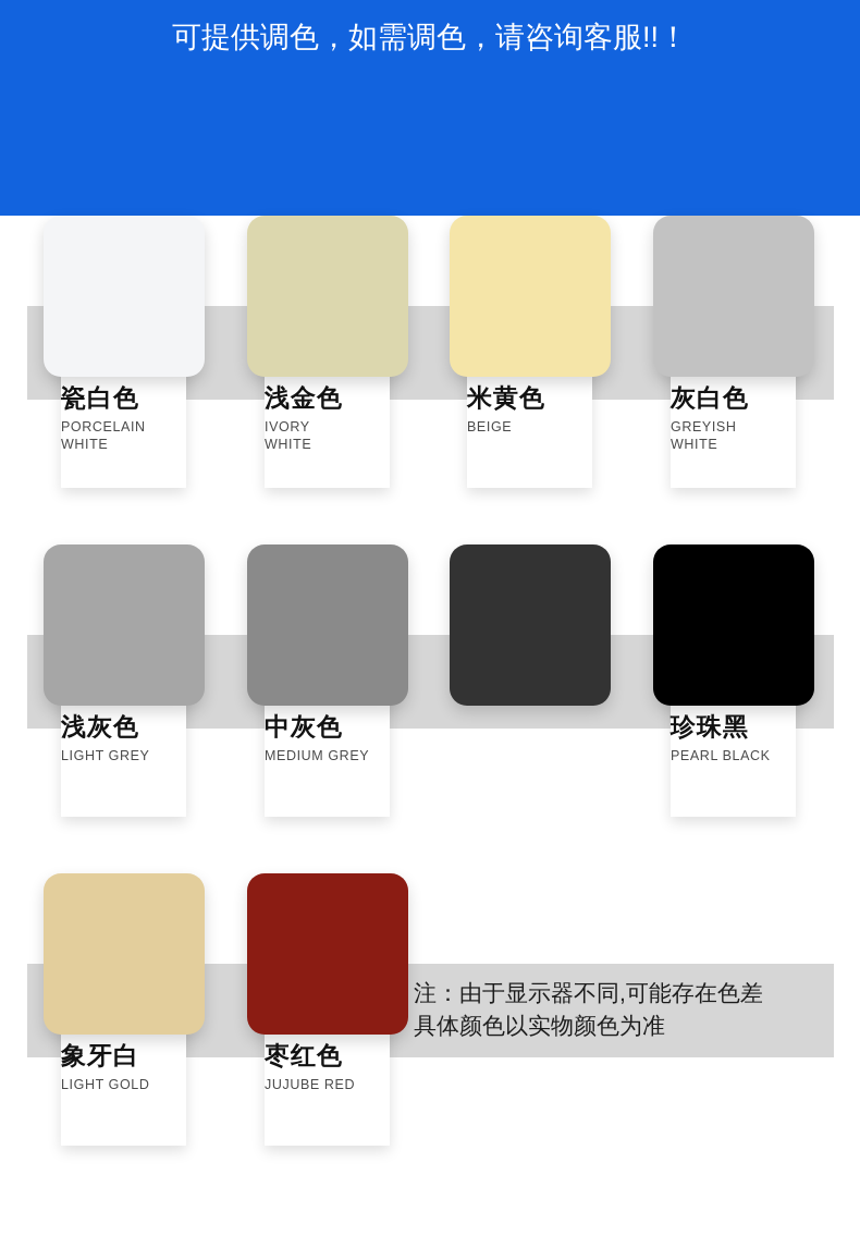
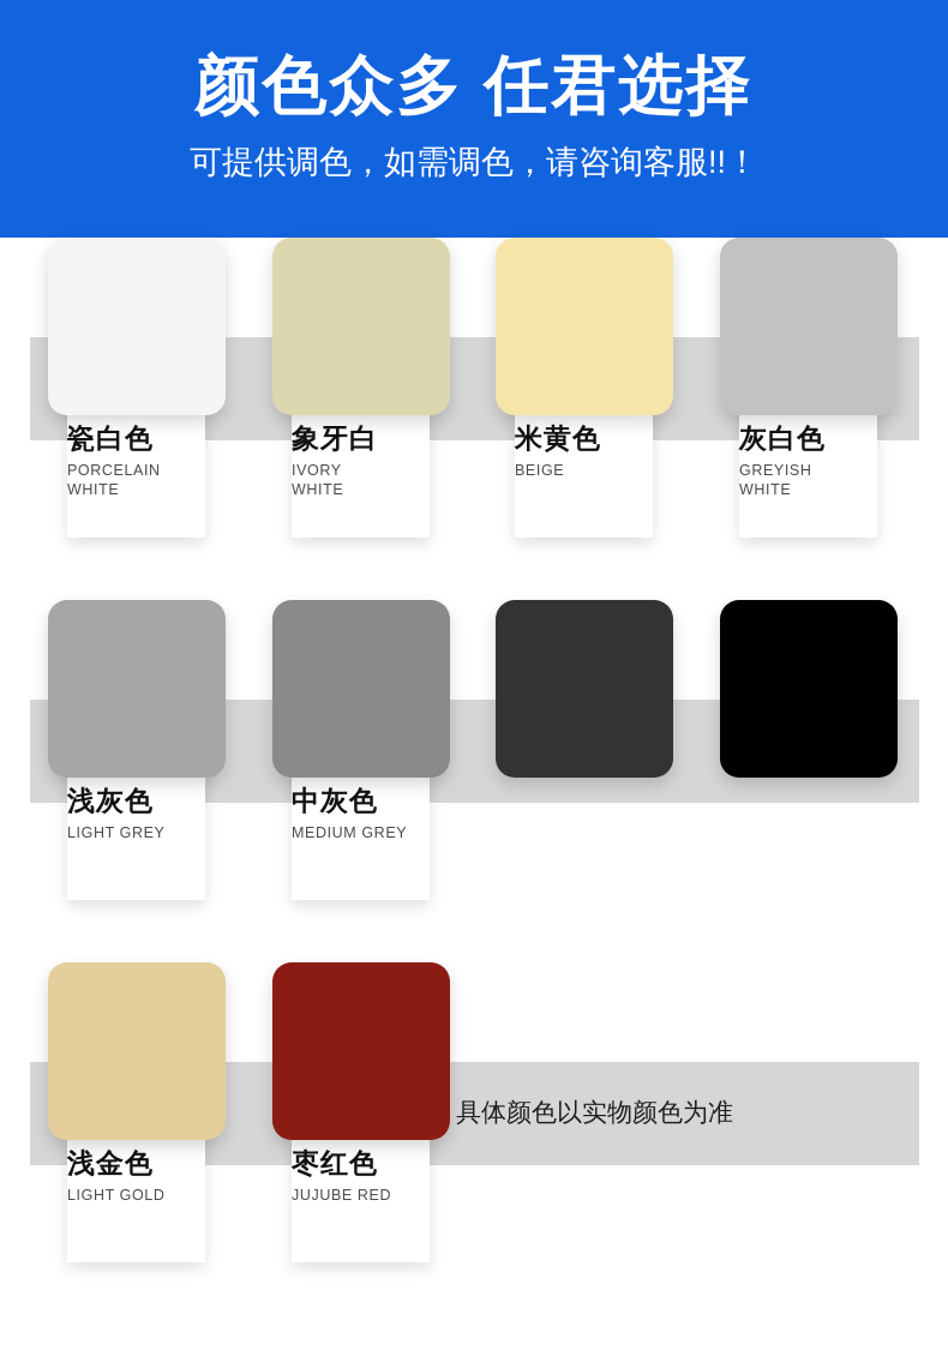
+ 颜色众多 任君选择
  可提供调色，如需调色，请咨询客服!!！
  瓷白色
  PORCELAIN
  WHITE
- 浅金色
+ 象牙白
  IVORY
  WHITE
  米黄色
  BEIGE
  灰白色
  GREYISH
  WHITE
  浅灰色
  LIGHT GREY
  中灰色
  MEDIUM GREY
- 珍珠黑
- PEARL BLACK
- 象牙白
+ 浅金色
  LIGHT GOLD
  枣红色
  JUJUBE RED
- 注：由于显示器不同,可能存在色差
  具体颜色以实物颜色为准
